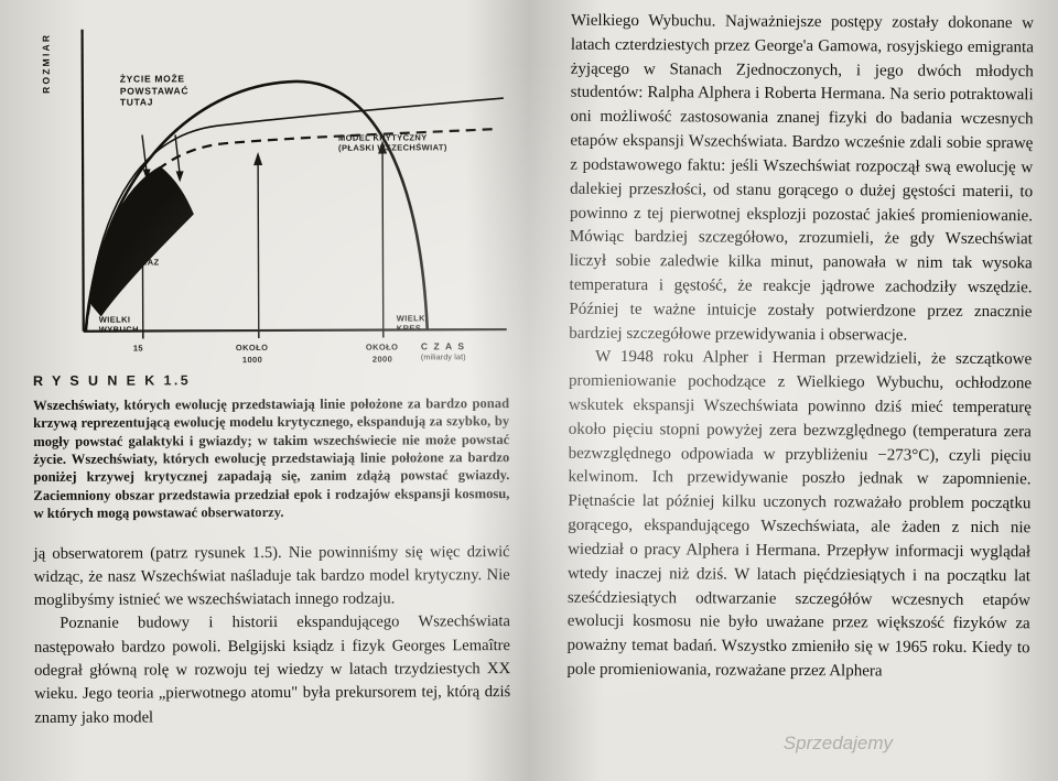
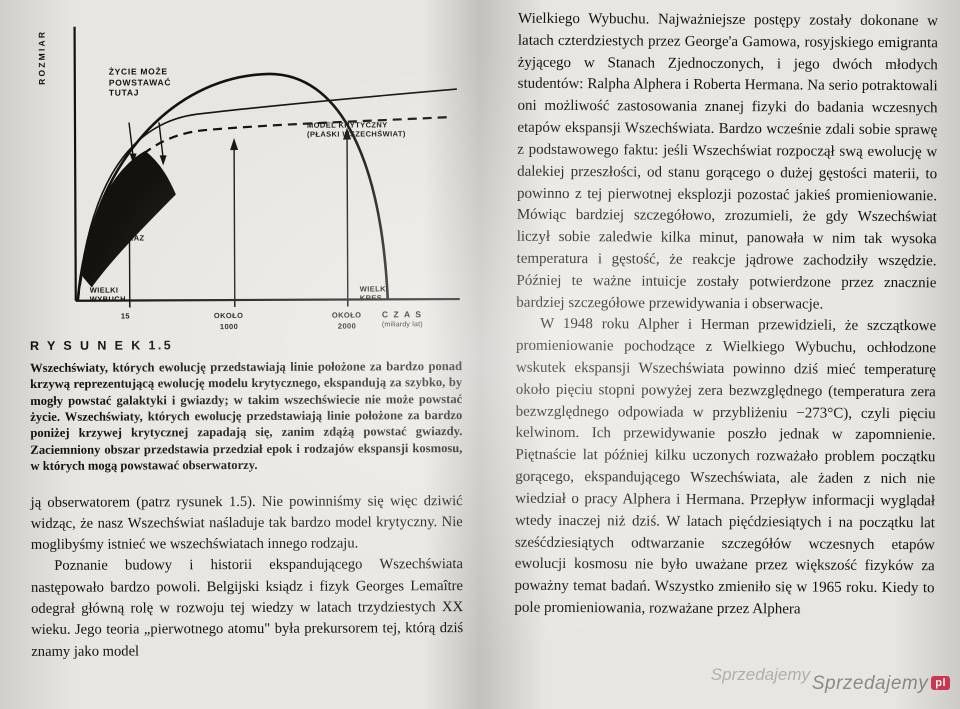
  Sprzedajemy
+ Sprzedajemy pl
